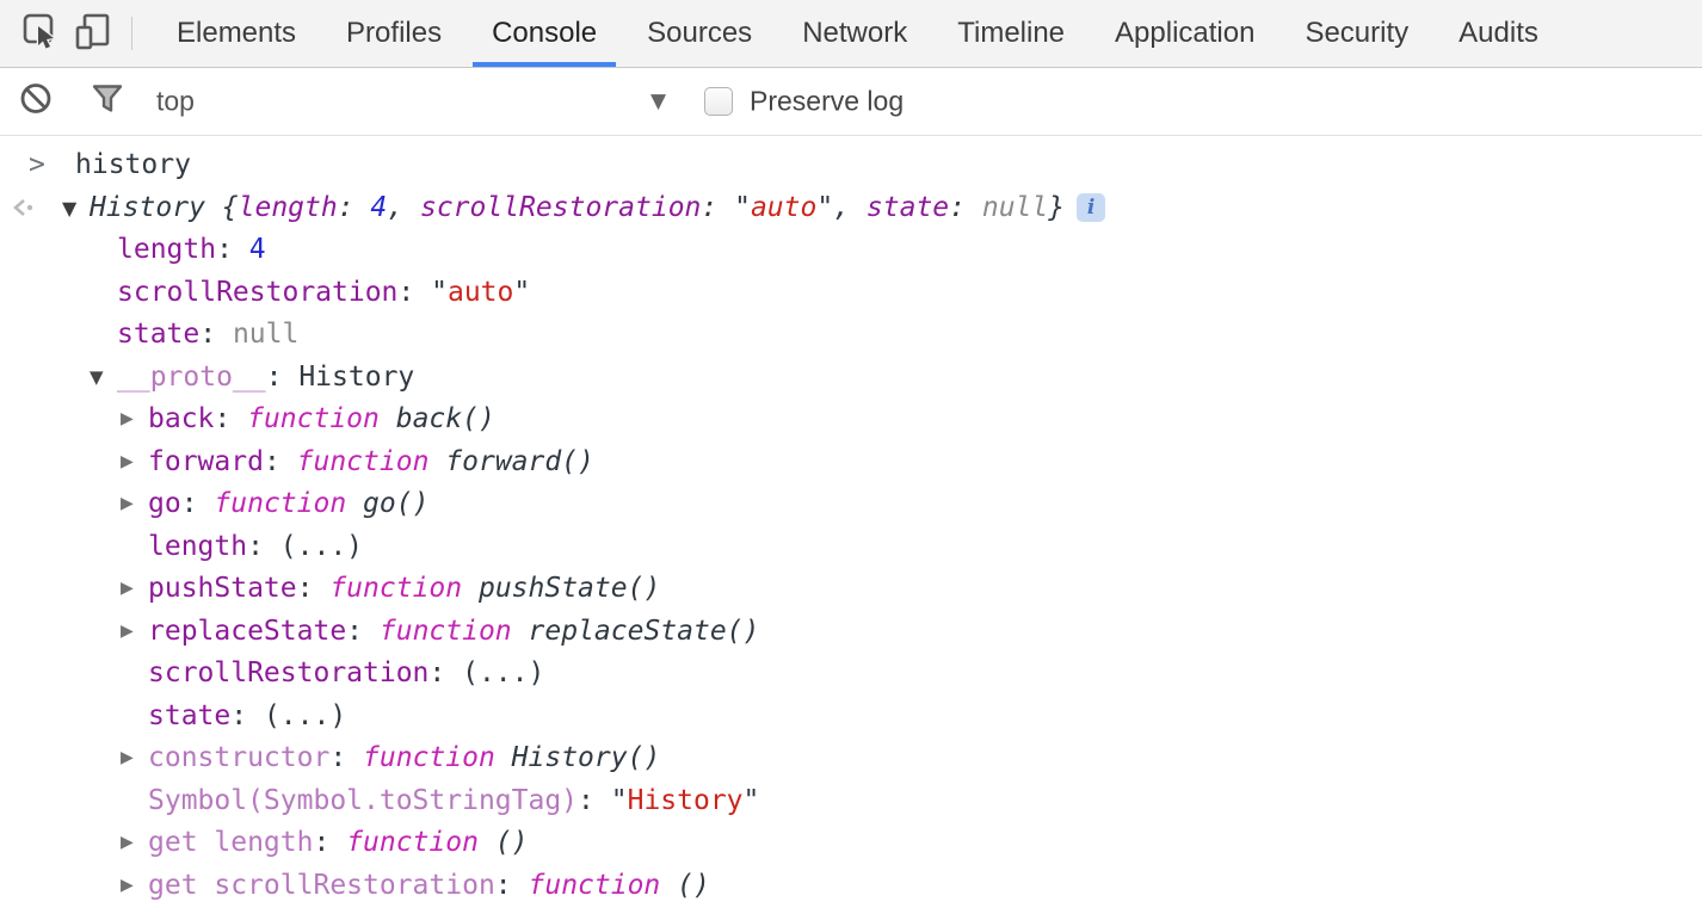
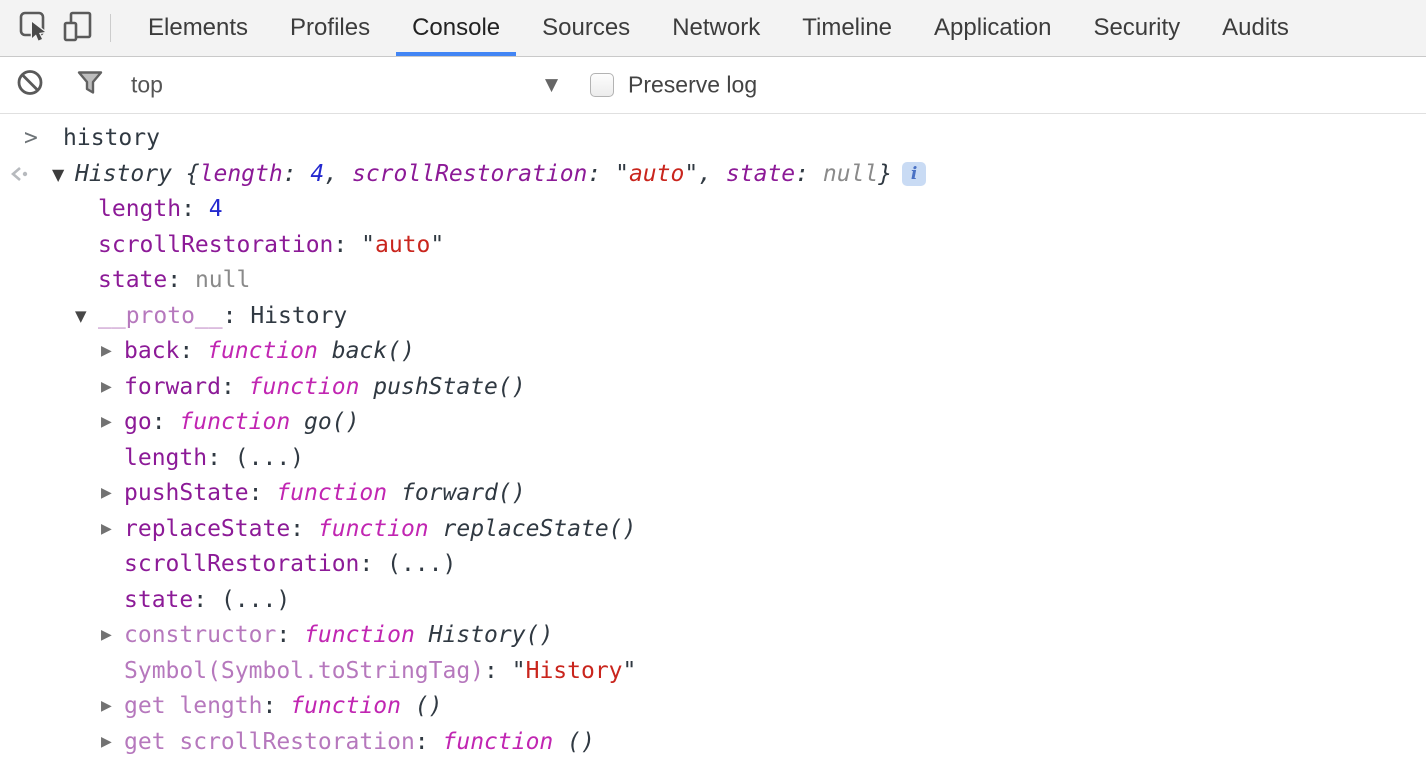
  Elements
  Profiles
  Console
  Sources
  Network
  Timeline
  Application
  Security
  Audits
  top
  ▼
  Preserve log
  >
  history
  ▼
  History {length: 4, scrollRestoration: "auto", state: null} i
  length: 4
  scrollRestoration: "auto"
  state: null
  ▼
  __proto__: History
  ▶
  back: function back()
  ▶
- forward: function forward()
+ forward: function pushState()
  ▶
  go: function go()
  length: (...)
  ▶
- pushState: function pushState()
+ pushState: function forward()
  ▶
  replaceState: function replaceState()
  scrollRestoration: (...)
  state: (...)
  ▶
  constructor: function History()
  Symbol(Symbol.toStringTag): "History"
  ▶
  get length: function ()
  ▶
  get scrollRestoration: function ()
